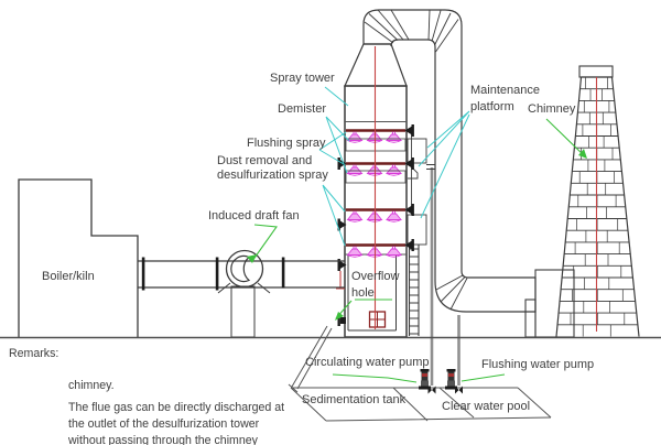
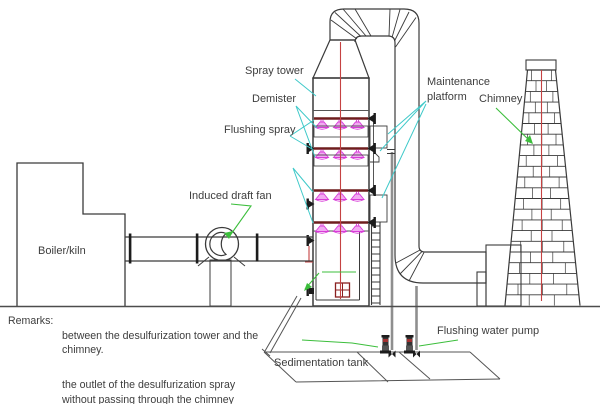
  Spray tower
  Demister
  Flushing spray
- Dust removal and
- desulfurization spray
  Induced draft fan
  Maintenance
  platform
  Chimney
  Boiler/kiln
- Overflow
- hole
- Circulating water pump
  Flushing water pump
  Sedimentation tank
- Clear water pool
  Remarks:
+ between the desulfurization tower and the
  chimney.
- The flue gas can be directly discharged at
- the outlet of the desulfurization tower
+ the outlet of the desulfurization spray
  without passing through the chimney
